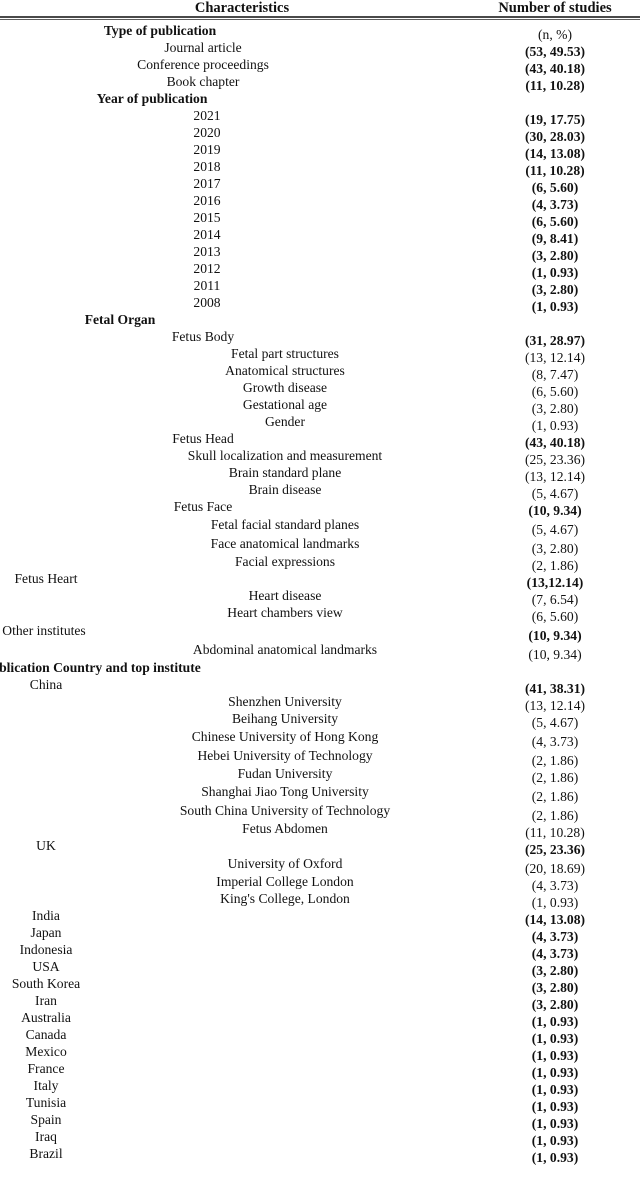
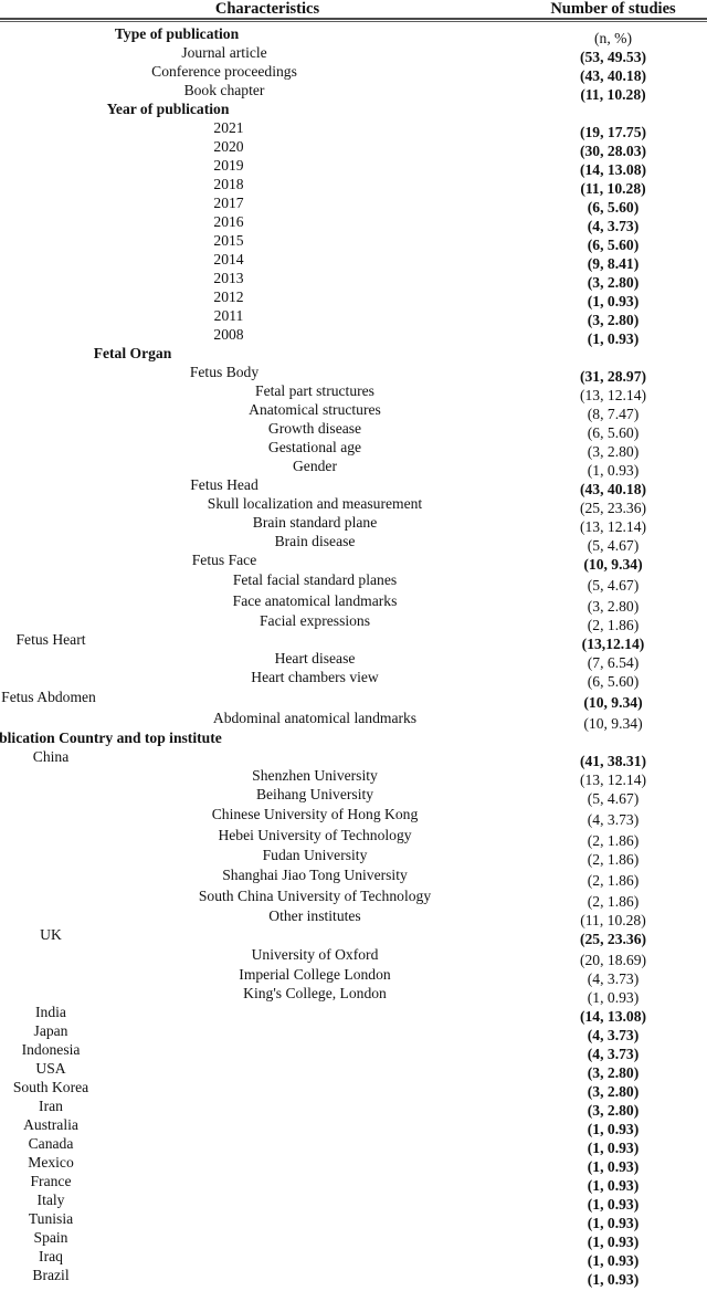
  Characteristics
  Number of studies
  Type of publication
  (n, %)
  Journal article
  (53, 49.53)
  Conference proceedings
  (43, 40.18)
  Book chapter
  (11, 10.28)
  Year of publication
  2021
  (19, 17.75)
  2020
  (30, 28.03)
  2019
  (14, 13.08)
  2018
  (11, 10.28)
  2017
  (6, 5.60)
  2016
  (4, 3.73)
  2015
  (6, 5.60)
  2014
  (9, 8.41)
  2013
  (3, 2.80)
  2012
  (1, 0.93)
  2011
  (3, 2.80)
  2008
  (1, 0.93)
  Fetal Organ
  Fetus Body
  (31, 28.97)
  Fetal part structures
  (13, 12.14)
  Anatomical structures
  (8, 7.47)
  Growth disease
  (6, 5.60)
  Gestational age
  (3, 2.80)
  Gender
  (1, 0.93)
  Fetus Head
  (43, 40.18)
  Skull localization and measurement
  (25, 23.36)
  Brain standard plane
  (13, 12.14)
  Brain disease
  (5, 4.67)
  Fetus Face
  (10, 9.34)
  Fetal facial standard planes
  (5, 4.67)
  Face anatomical landmarks
  (3, 2.80)
  Facial expressions
  (2, 1.86)
  Fetus Heart
  (13,12.14)
  Heart disease
  (7, 6.54)
  Heart chambers view
  (6, 5.60)
- Other institutes
+ Fetus Abdomen
  (10, 9.34)
  Abdominal anatomical landmarks
  (10, 9.34)
  blication Country and top institute
  China
  (41, 38.31)
  Shenzhen University
  (13, 12.14)
  Beihang University
  (5, 4.67)
  Chinese University of Hong Kong
  (4, 3.73)
  Hebei University of Technology
  (2, 1.86)
  Fudan University
  (2, 1.86)
  Shanghai Jiao Tong University
  (2, 1.86)
  South China University of Technology
  (2, 1.86)
- Fetus Abdomen
+ Other institutes
  (11, 10.28)
  UK
  (25, 23.36)
  University of Oxford
  (20, 18.69)
  Imperial College London
  (4, 3.73)
  King's College, London
  (1, 0.93)
  India
  (14, 13.08)
  Japan
  (4, 3.73)
  Indonesia
  (4, 3.73)
  USA
  (3, 2.80)
  South Korea
  (3, 2.80)
  Iran
  (3, 2.80)
  Australia
  (1, 0.93)
  Canada
  (1, 0.93)
  Mexico
  (1, 0.93)
  France
  (1, 0.93)
  Italy
  (1, 0.93)
  Tunisia
  (1, 0.93)
  Spain
  (1, 0.93)
  Iraq
  (1, 0.93)
  Brazil
  (1, 0.93)
